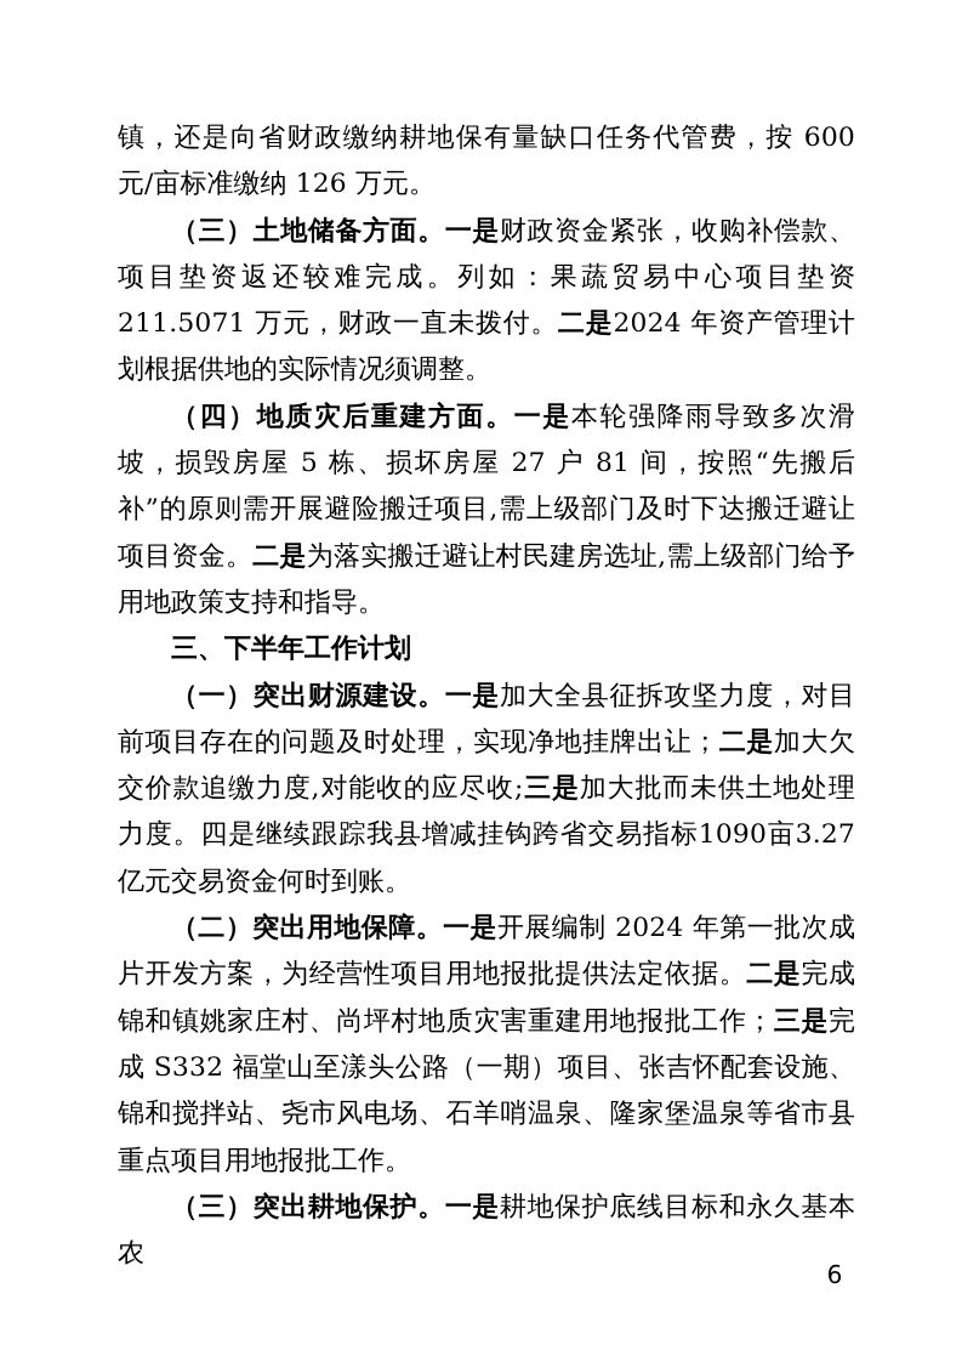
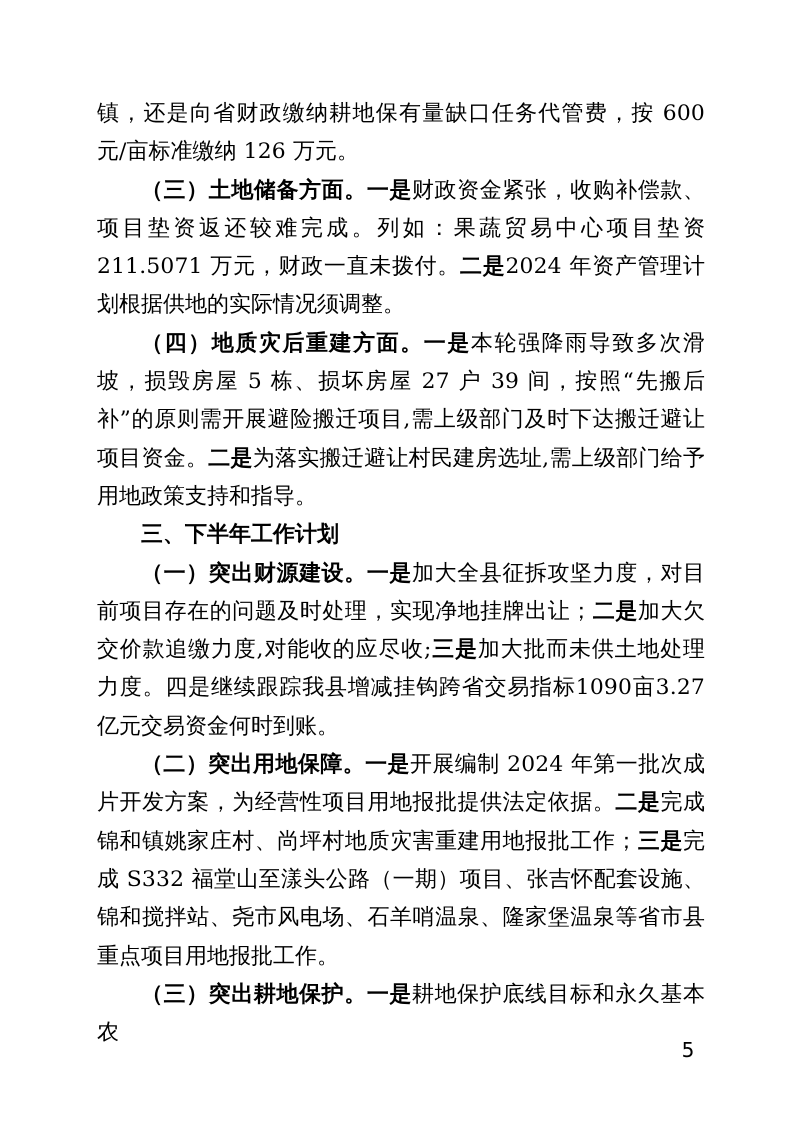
  镇，还是向省财政缴纳耕地保有量缺口任务代管费，按 600 元/亩标准缴纳 126 万元。
  （三）土地储备方面。一是财政资金紧张，收购补偿款、项目垫资返还较难完成。列如：果蔬贸易中心项目垫资 211.5071 万元，财政一直未拨付。二是2024 年资产管理计划根据供地的实际情况须调整。
- （四）地质灾后重建方面。一是本轮强降雨导致多次滑坡，损毁房屋 5 栋、损坏房屋 27 户 81 间，按照“先搬后补”的原则需开展避险搬迁项目,需上级部门及时下达搬迁避让项目资金。二是为落实搬迁避让村民建房选址,需上级部门给予用地政策支持和指导。
+ （四）地质灾后重建方面。一是本轮强降雨导致多次滑坡，损毁房屋 5 栋、损坏房屋 27 户 39 间，按照“先搬后补”的原则需开展避险搬迁项目,需上级部门及时下达搬迁避让项目资金。二是为落实搬迁避让村民建房选址,需上级部门给予用地政策支持和指导。
  三、下半年工作计划
  （一）突出财源建设。一是加大全县征拆攻坚力度，对目前项目存在的问题及时处理，实现净地挂牌出让；二是加大欠交价款追缴力度,对能收的应尽收;三是加大批而未供土地处理力度。四是继续跟踪我县增减挂钩跨省交易指标1090亩3.27亿元交易资金何时到账。
  （二）突出用地保障。一是开展编制 2024 年第一批次成片开发方案，为经营性项目用地报批提供法定依据。二是完成锦和镇姚家庄村、尚坪村地质灾害重建用地报批工作；三是完成 S332 福堂山至漾头公路（一期）项目、张吉怀配套设施、锦和搅拌站、尧市风电场、石羊哨温泉、隆家堡温泉等省市县重点项目用地报批工作。
  （三）突出耕地保护。一是耕地保护底线目标和永久基本农
- 6
+ 5
